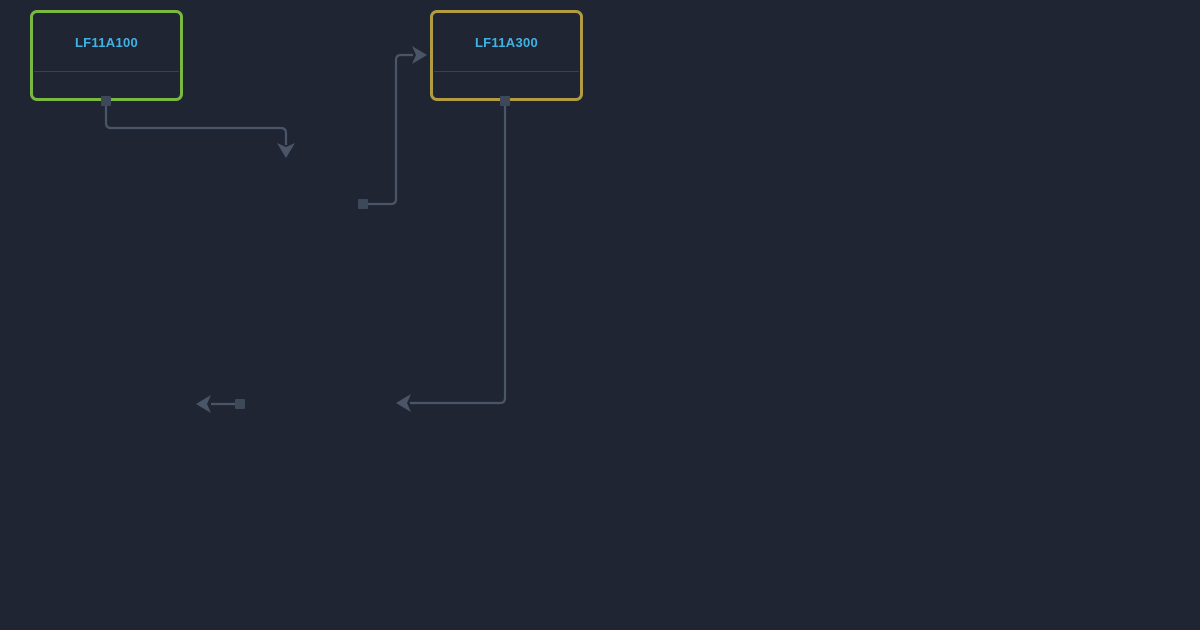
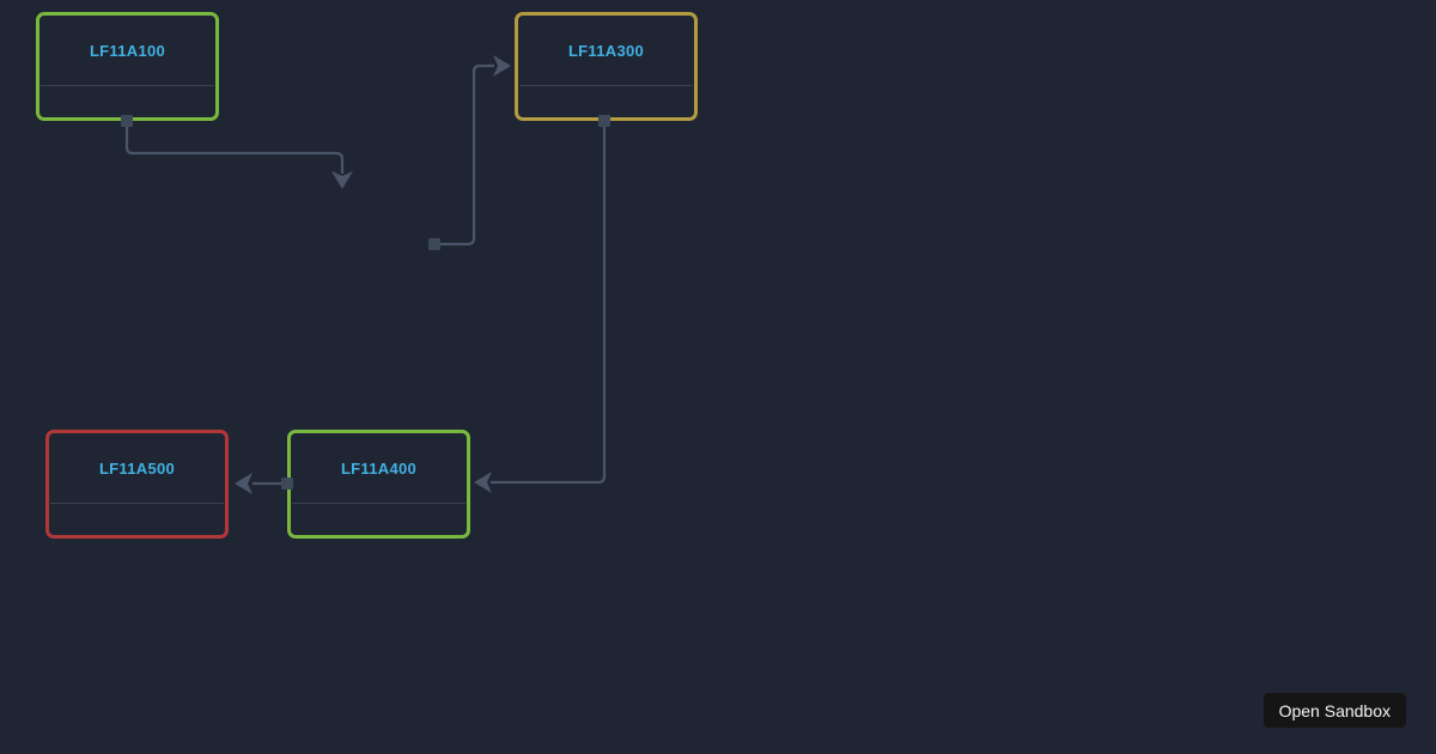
  LF11A100
  LF11A300
+ LF11A400
+ LF11A500
+ Open Sandbox
